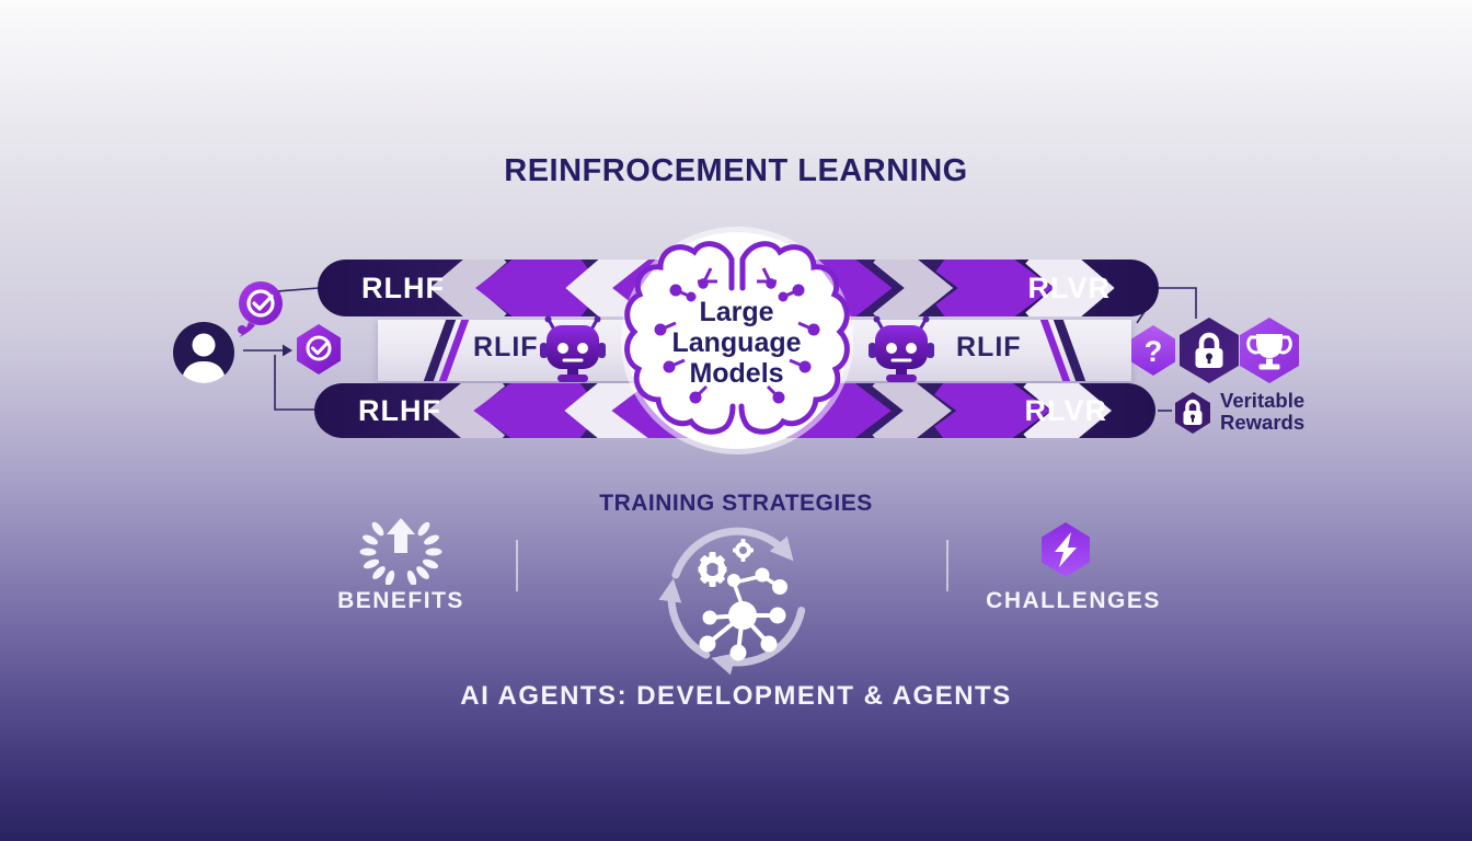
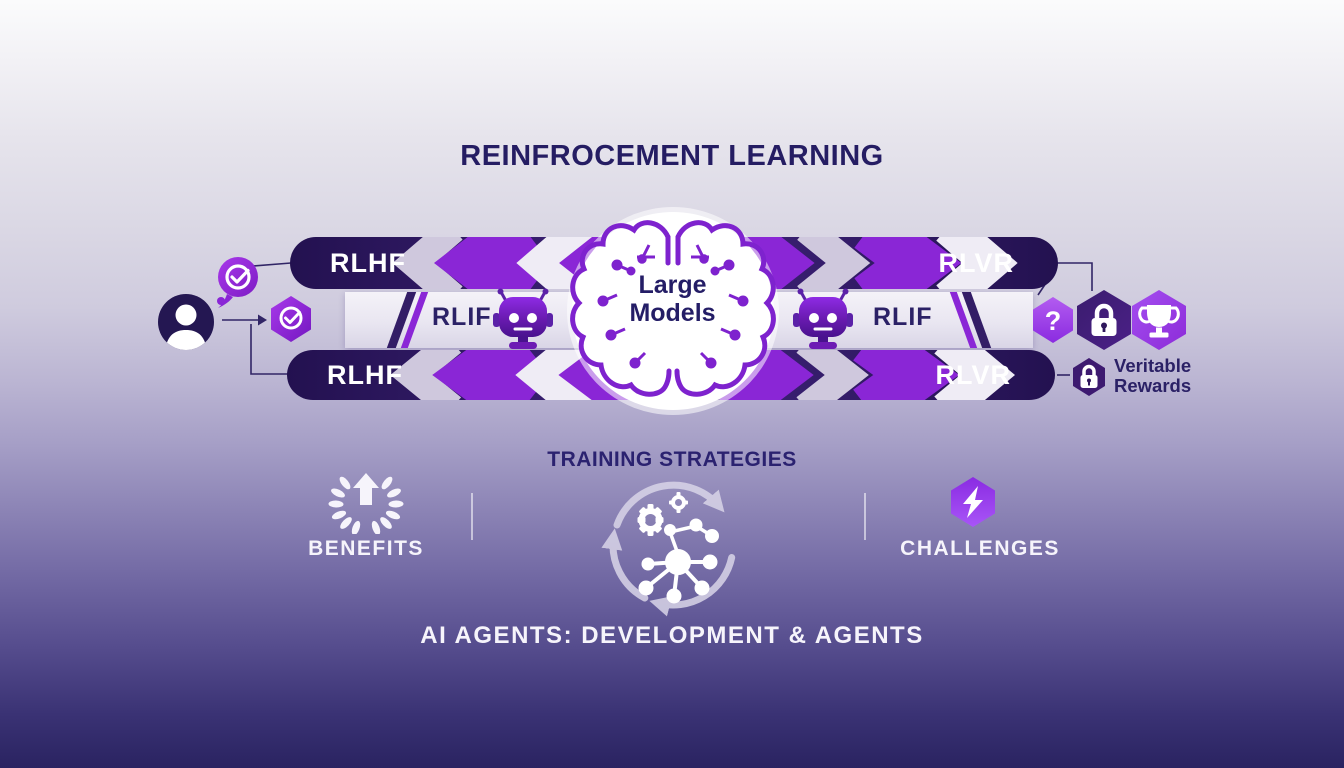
  REINFROCEMENT LEARNING
  RLHF
  RLVR
  RLHF
  RLVR
  RLIF
  RLIF
  ?
  Veritable
  Rewards
  Large
- Language
  Models
  TRAINING STRATEGIES
  BENEFITS
  CHALLENGES
  AI AGENTS: DEVELOPMENT & AGENTS
